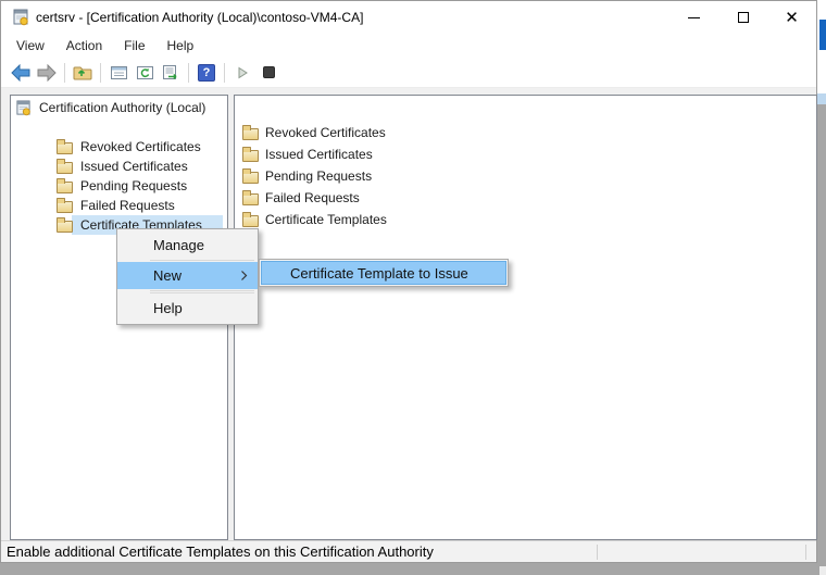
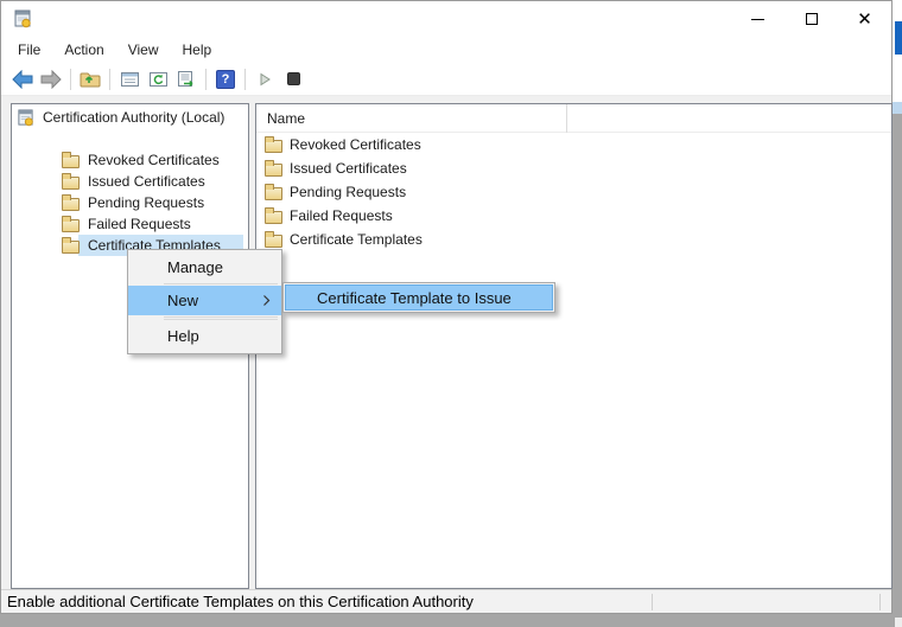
- certsrv - [Certification Authority (Local)\contoso-VM4-CA]
  ✕
- View
+ File
  Action
- File
+ View
  Help
  ?
  Certification Authority (Local)
  Revoked Certificates
  Issued Certificates
  Pending Requests
  Failed Requests
  Certificate Templates
+ Name
  Revoked Certificates
  Issued Certificates
  Pending Requests
  Failed Requests
  Certificate Templates
  Enable additional Certificate Templates on this Certification Authority
  Manage
  New
  Help
  Certificate Template to Issue
